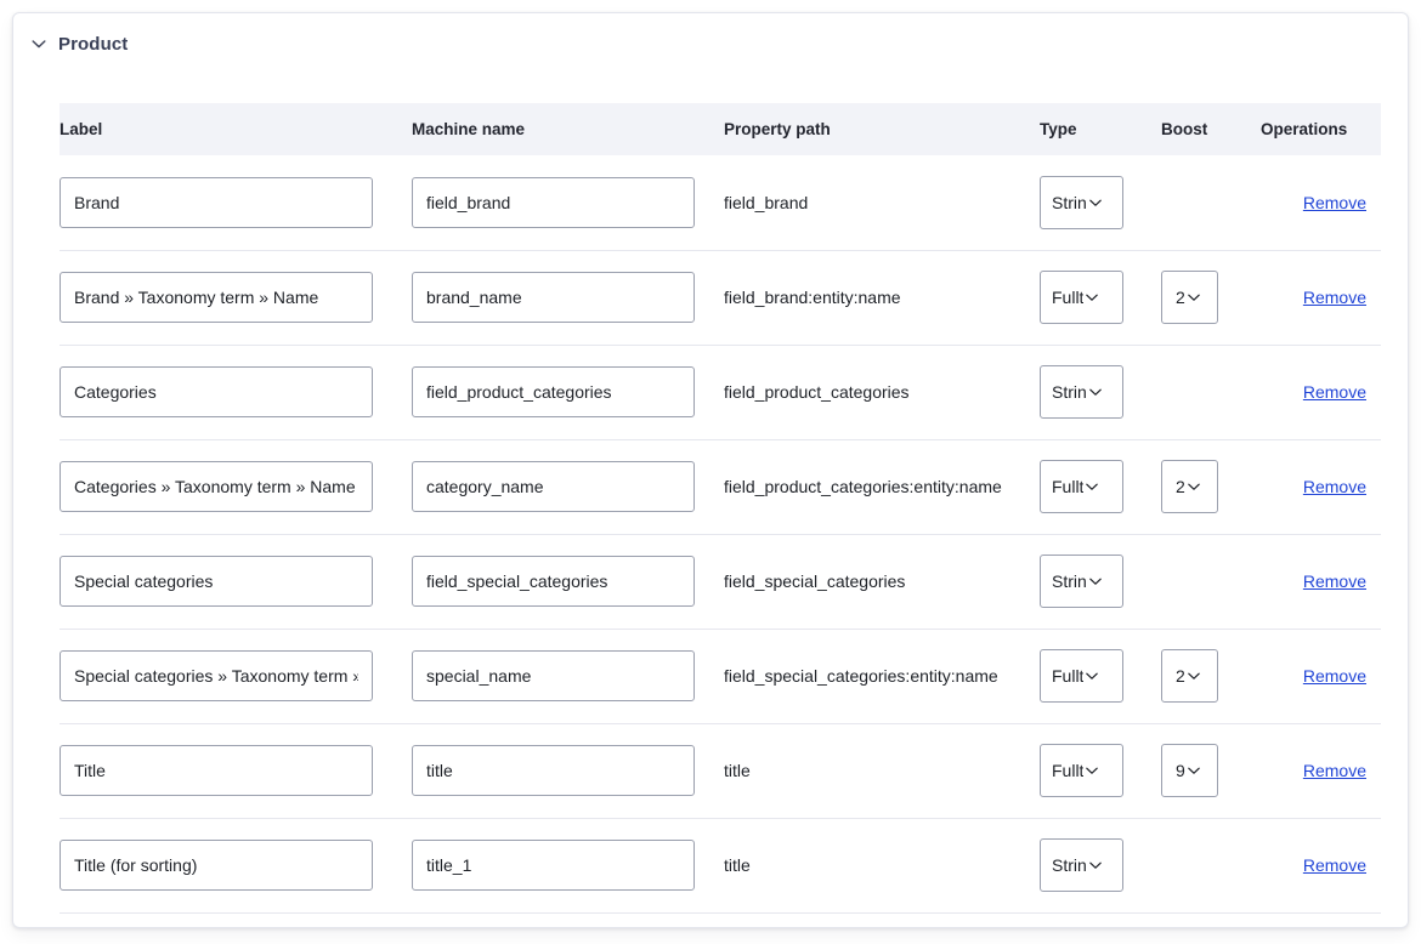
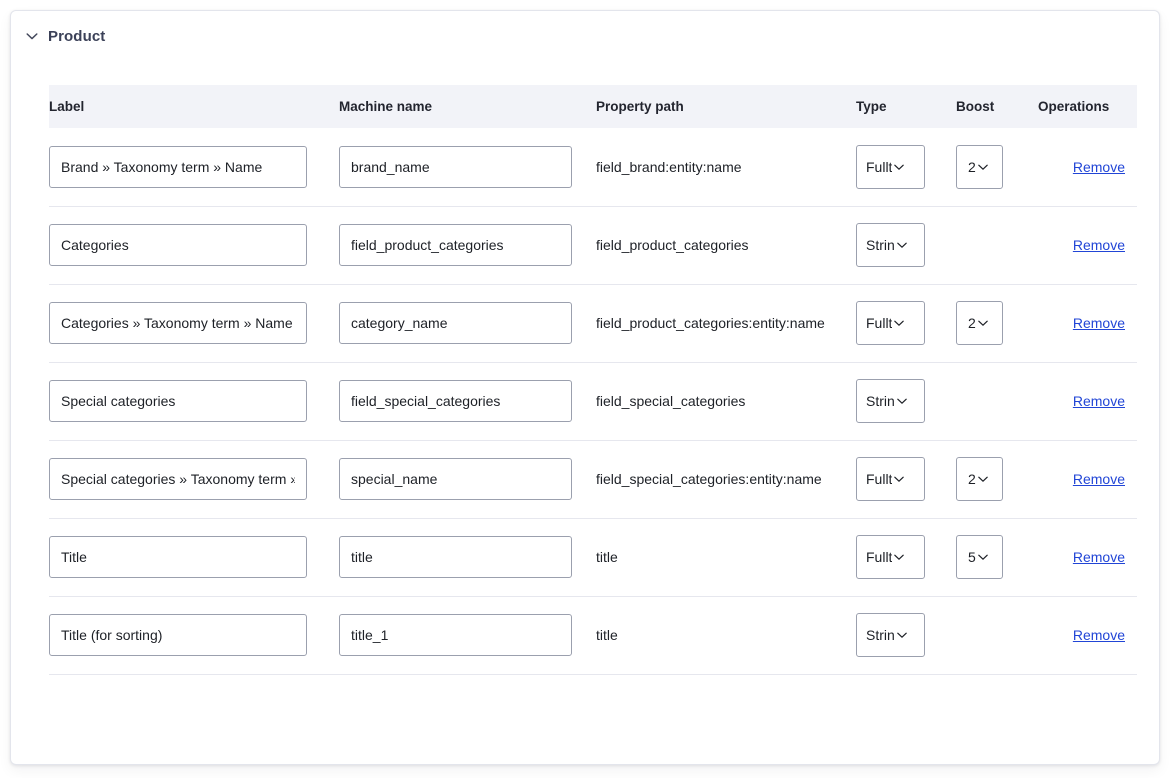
  Product
  Label	Machine name	Property path	Type	Boost	Operations
- Brand	field_brand	field_brand	Strin		Remove
  Brand » Taxonomy term » Name	brand_name	field_brand:entity:name	Fullt	2	Remove
  Categories	field_product_categories	field_product_categories	Strin		Remove
  Categories » Taxonomy term » Name	category_name	field_product_categories:entity:name	Fullt	2	Remove
  Special categories	field_special_categories	field_special_categories	Strin		Remove
  Special categories » Taxonomy term »	special_name	field_special_categories:entity:name	Fullt	2	Remove
- Title	title	title	Fullt	9	Remove
+ Title	title	title	Fullt	5	Remove
  Title (for sorting)	title_1	title	Strin		Remove
